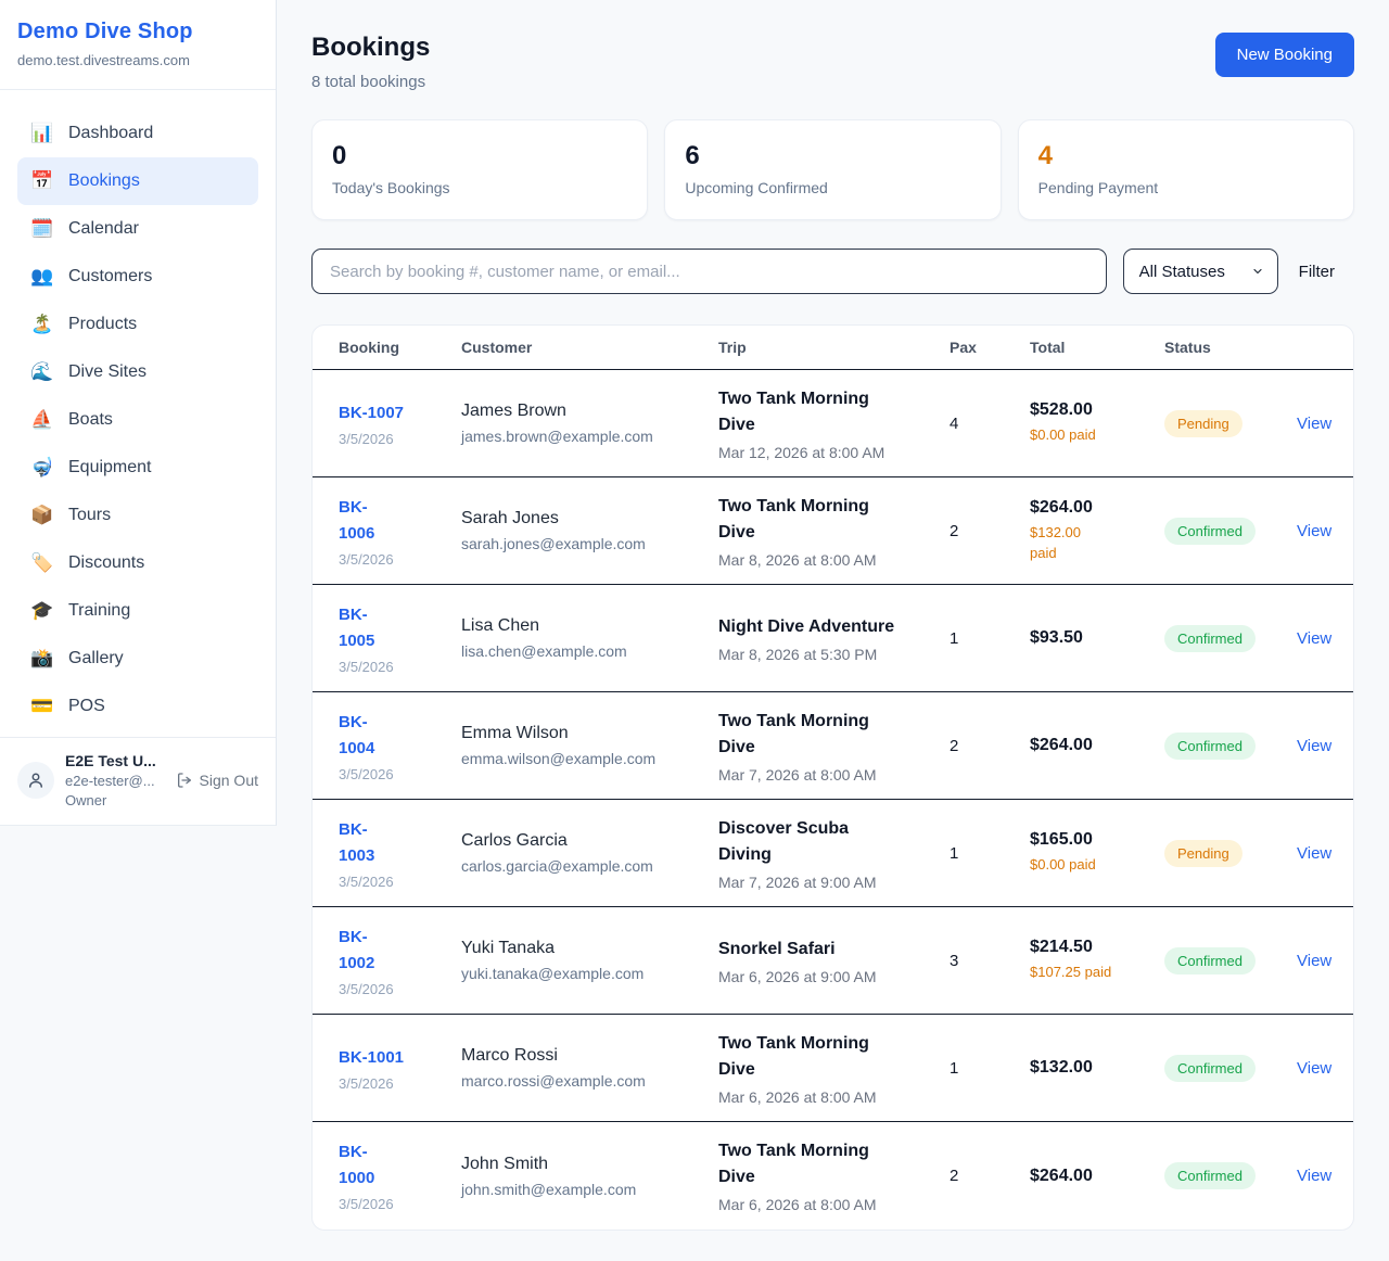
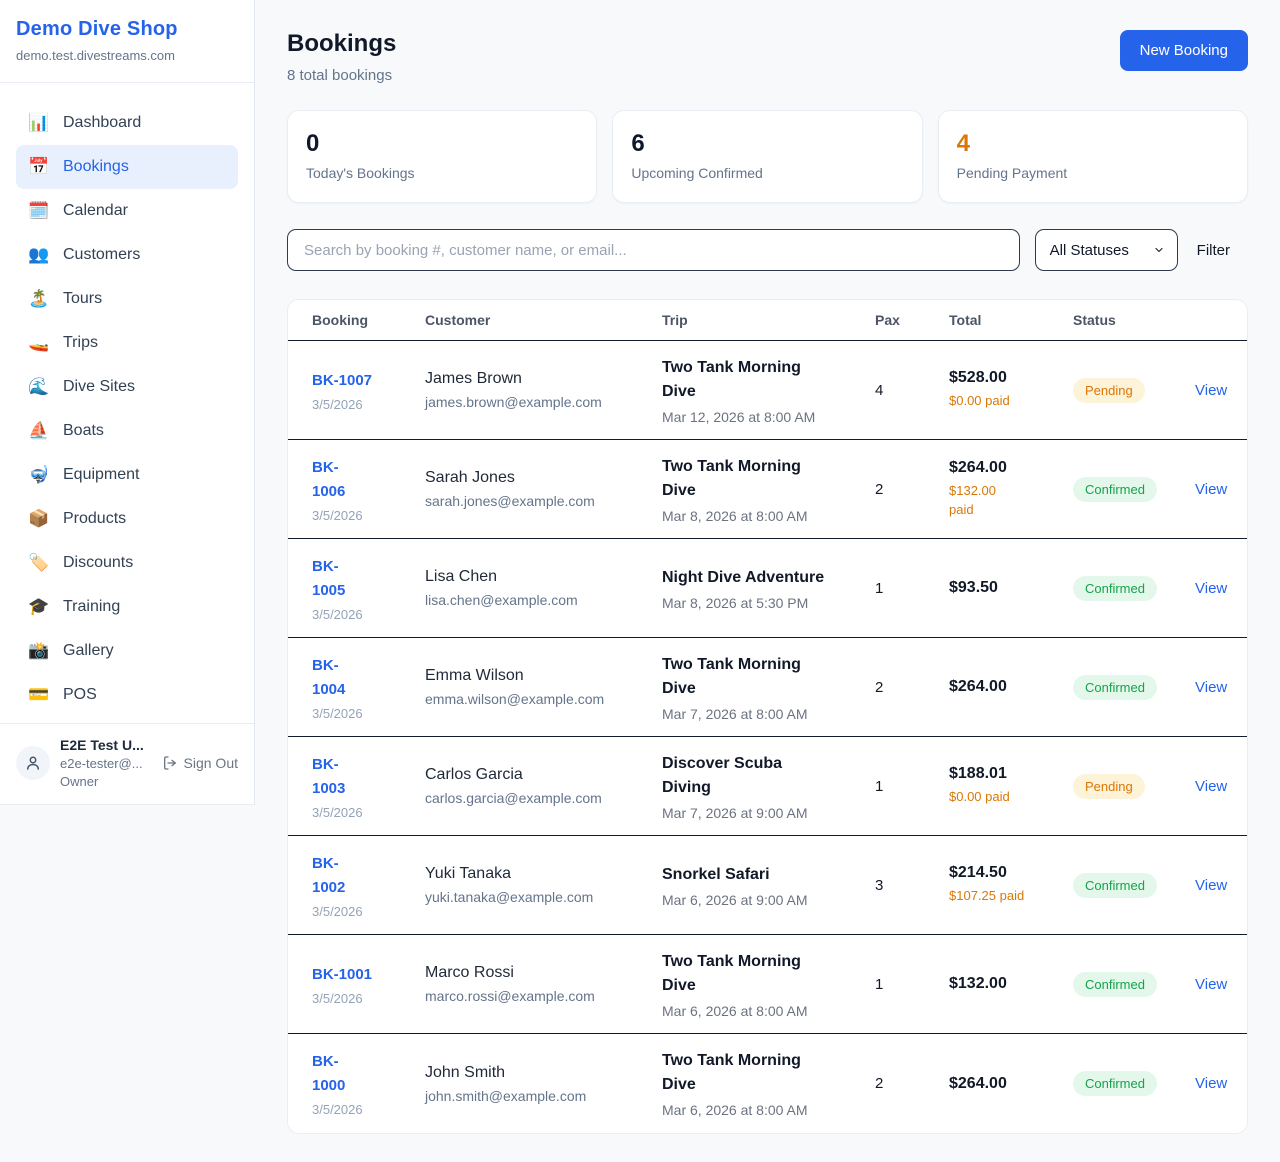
  Demo Dive Shop
  demo.test.divestreams.com
  📊
  Dashboard
  📅
  Bookings
  🗓️
  Calendar
  👥
  Customers
  🏝️
- Products
+ Tours
+ 🚤
+ Trips
  🌊
  Dive Sites
  ⛵
  Boats
  🤿
  Equipment
  📦
- Tours
+ Products
  🏷️
  Discounts
  🎓
  Training
  📸
  Gallery
  💳
  POS
  E2E Test U...
  e2e-tester@...
  Owner
  Sign Out
  Bookings
  8 total bookings
  New Booking
  0
  Today's Bookings
  6
  Upcoming Confirmed
  4
  Pending Payment
  Search by booking #, customer name, or email...
  All Statuses
  Filter
  Booking
  Customer
  Trip
  Pax
  Total
  Status
  BK-1007
  3/5/2026
  James Brown
  james.brown@example.com
  Two Tank Morning
  Dive
  Mar 12, 2026 at 8:00 AM
  4
  $528.00
  $0.00 paid
  Pending
  View
  BK-
  1006
  3/5/2026
  Sarah Jones
  sarah.jones@example.com
  Two Tank Morning
  Dive
  Mar 8, 2026 at 8:00 AM
  2
  $264.00
  $132.00
  paid
  Confirmed
  View
  BK-
  1005
  3/5/2026
  Lisa Chen
  lisa.chen@example.com
  Night Dive Adventure
  Mar 8, 2026 at 5:30 PM
  1
  $93.50
  Confirmed
  View
  BK-
  1004
  3/5/2026
  Emma Wilson
  emma.wilson@example.com
  Two Tank Morning
  Dive
  Mar 7, 2026 at 8:00 AM
  2
  $264.00
  Confirmed
  View
  BK-
  1003
  3/5/2026
  Carlos Garcia
  carlos.garcia@example.com
  Discover Scuba
  Diving
  Mar 7, 2026 at 9:00 AM
  1
- $165.00
+ $188.01
  $0.00 paid
  Pending
  View
  BK-
  1002
  3/5/2026
  Yuki Tanaka
  yuki.tanaka@example.com
  Snorkel Safari
  Mar 6, 2026 at 9:00 AM
  3
  $214.50
  $107.25 paid
  Confirmed
  View
  BK-1001
  3/5/2026
  Marco Rossi
  marco.rossi@example.com
  Two Tank Morning
  Dive
  Mar 6, 2026 at 8:00 AM
  1
  $132.00
  Confirmed
  View
  BK-
  1000
  3/5/2026
  John Smith
  john.smith@example.com
  Two Tank Morning
  Dive
  Mar 6, 2026 at 8:00 AM
  2
  $264.00
  Confirmed
  View
